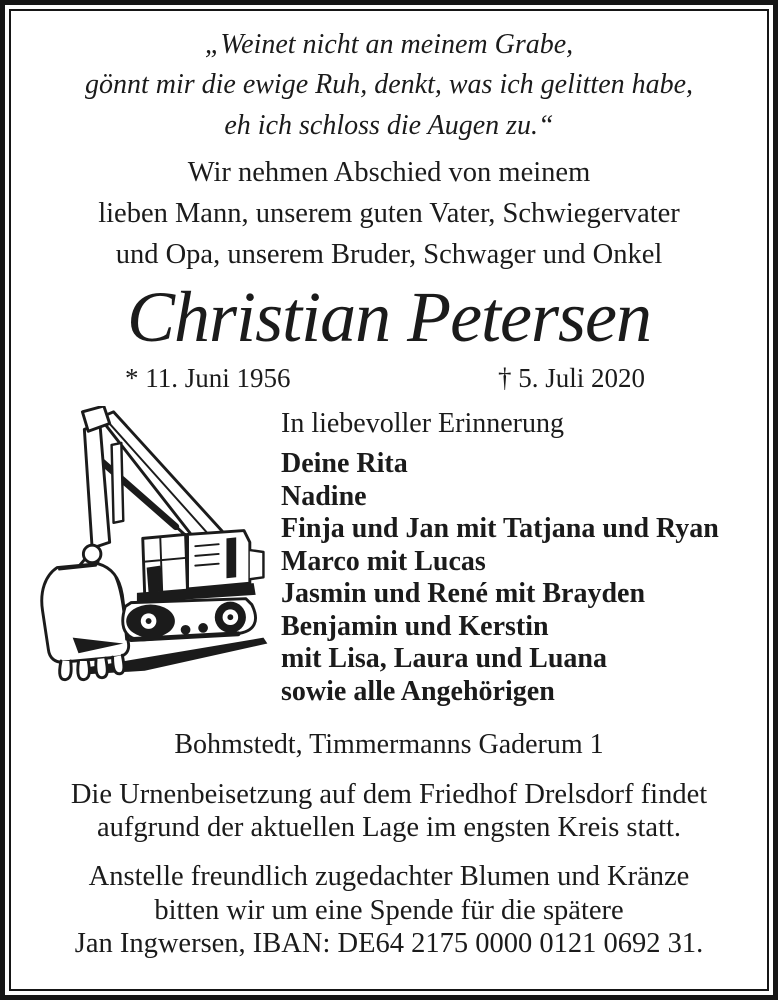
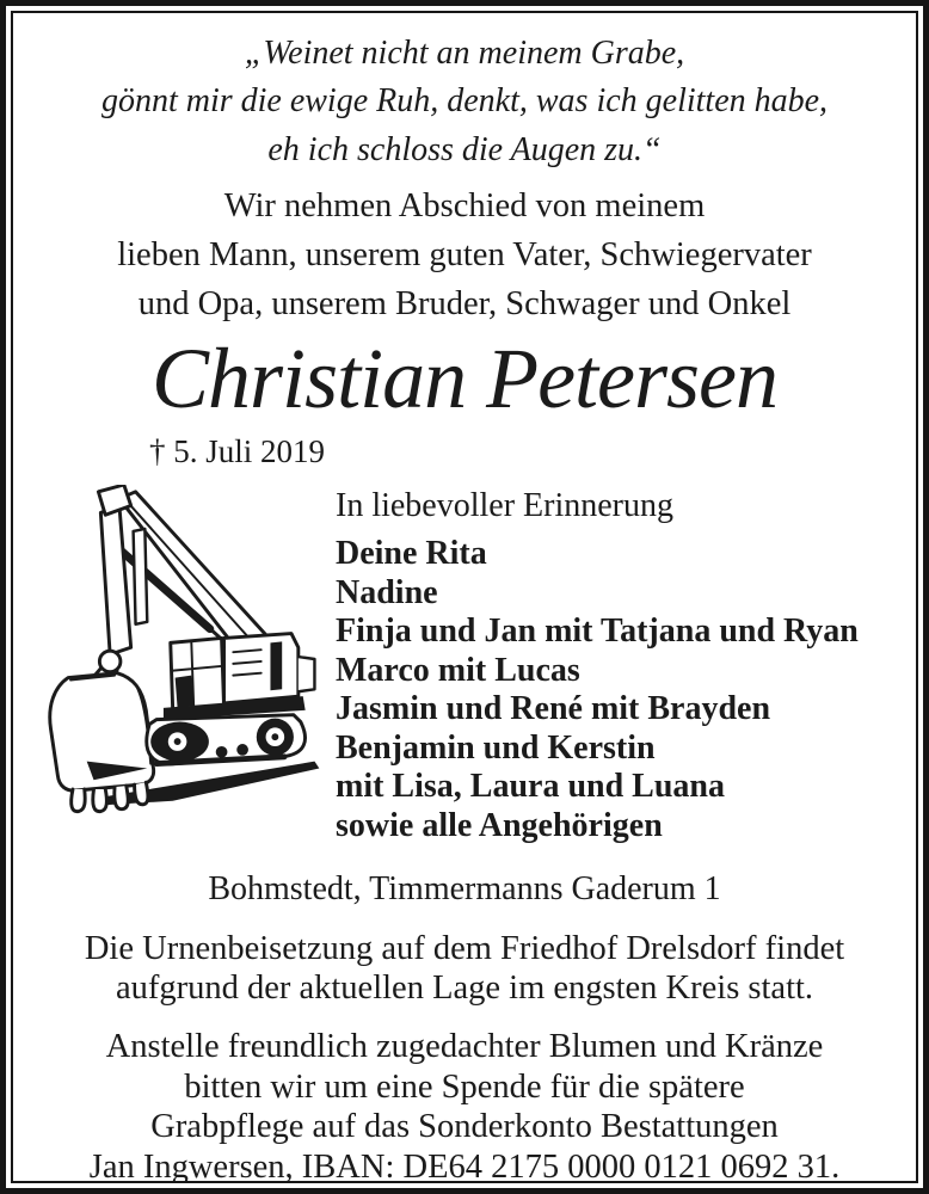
  „Weinet nicht an meinem Grabe,
  gönnt mir die ewige Ruh, denkt, was ich gelitten habe,
  eh ich schloss die Augen zu.“
  Wir nehmen Abschied von meinem
  lieben Mann, unserem guten Vater, Schwiegervater
  und Opa, unserem Bruder, Schwager und Onkel
  Christian Petersen
- * 11. Juni 1956
- † 5. Juli 2020
+ † 5. Juli 2019
  In liebevoller Erinnerung
  Deine Rita
  Nadine
  Finja und Jan mit Tatjana und Ryan
  Marco mit Lucas
  Jasmin und René mit Brayden
  Benjamin und Kerstin
  mit Lisa, Laura und Luana
  sowie alle Angehörigen
  Bohmstedt, Timmermanns Gaderum 1
  Die Urnenbeisetzung auf dem Friedhof Drelsdorf findet
  aufgrund der aktuellen Lage im engsten Kreis statt.
  Anstelle freundlich zugedachter Blumen und Kränze
  bitten wir um eine Spende für die spätere
+ Grabpflege auf das Sonderkonto Bestattungen
  Jan Ingwersen, IBAN: DE64 2175 0000 0121 0692 31.
